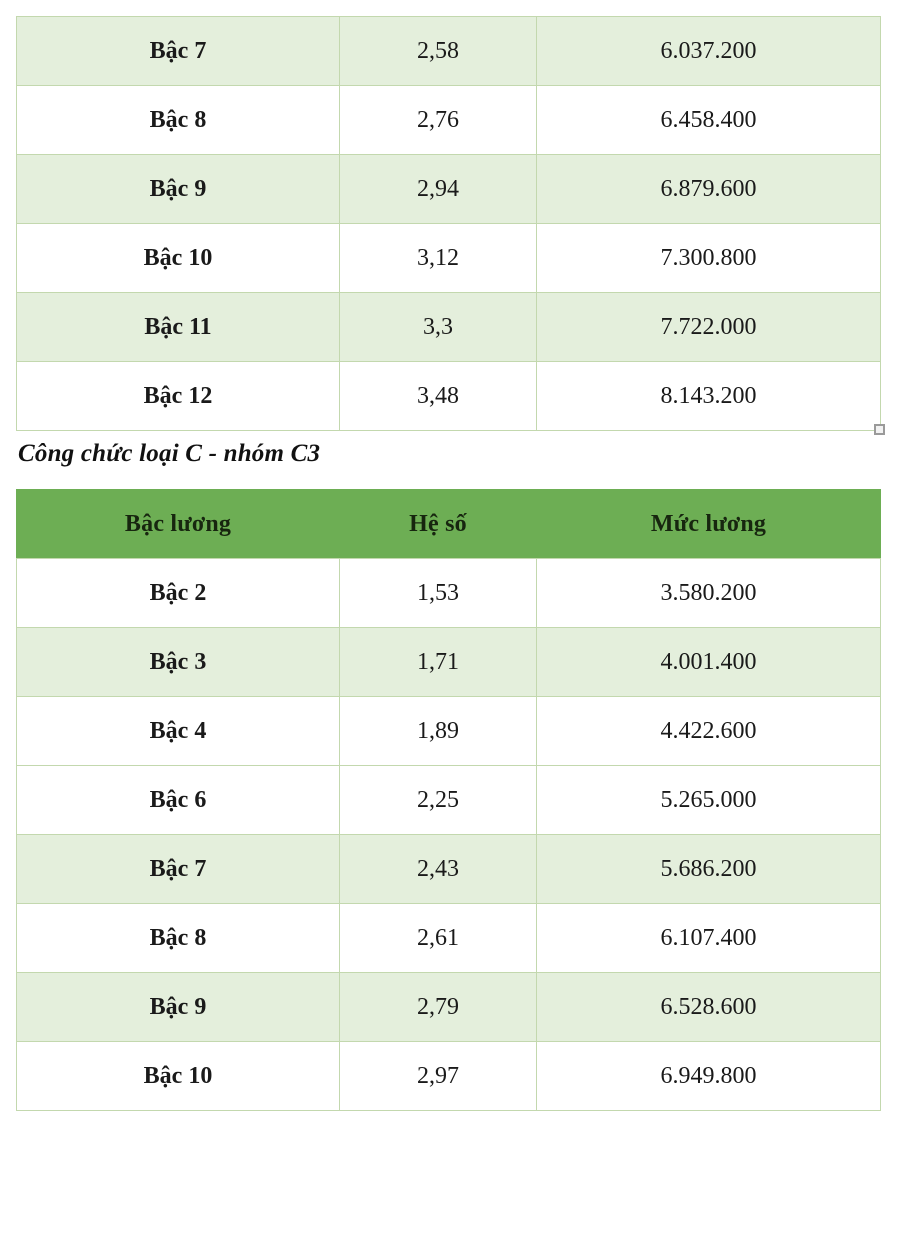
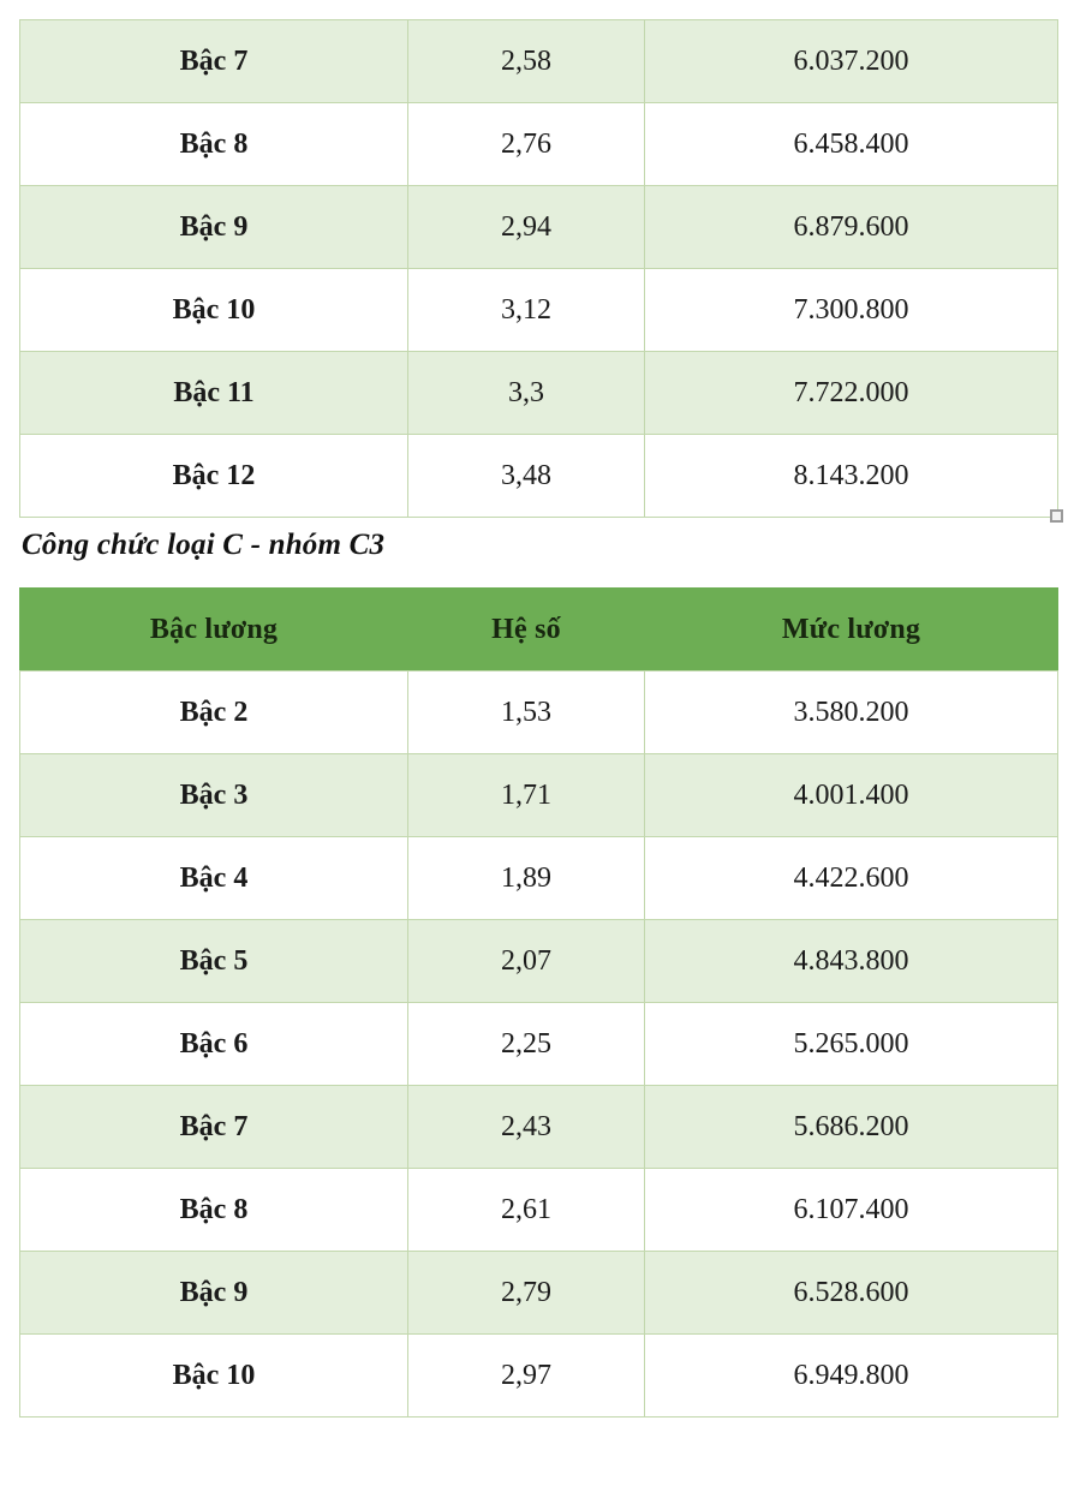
  Bậc 7	2,58	6.037.200
  Bậc 8	2,76	6.458.400
  Bậc 9	2,94	6.879.600
  Bậc 10	3,12	7.300.800
  Bậc 11	3,3	7.722.000
  Bậc 12	3,48	8.143.200
  Công chức loại C - nhóm C3
  Bậc lương	Hệ số	Mức lương
  Bậc 2	1,53	3.580.200
  Bậc 3	1,71	4.001.400
  Bậc 4	1,89	4.422.600
+ Bậc 5	2,07	4.843.800
  Bậc 6	2,25	5.265.000
  Bậc 7	2,43	5.686.200
  Bậc 8	2,61	6.107.400
  Bậc 9	2,79	6.528.600
  Bậc 10	2,97	6.949.800
